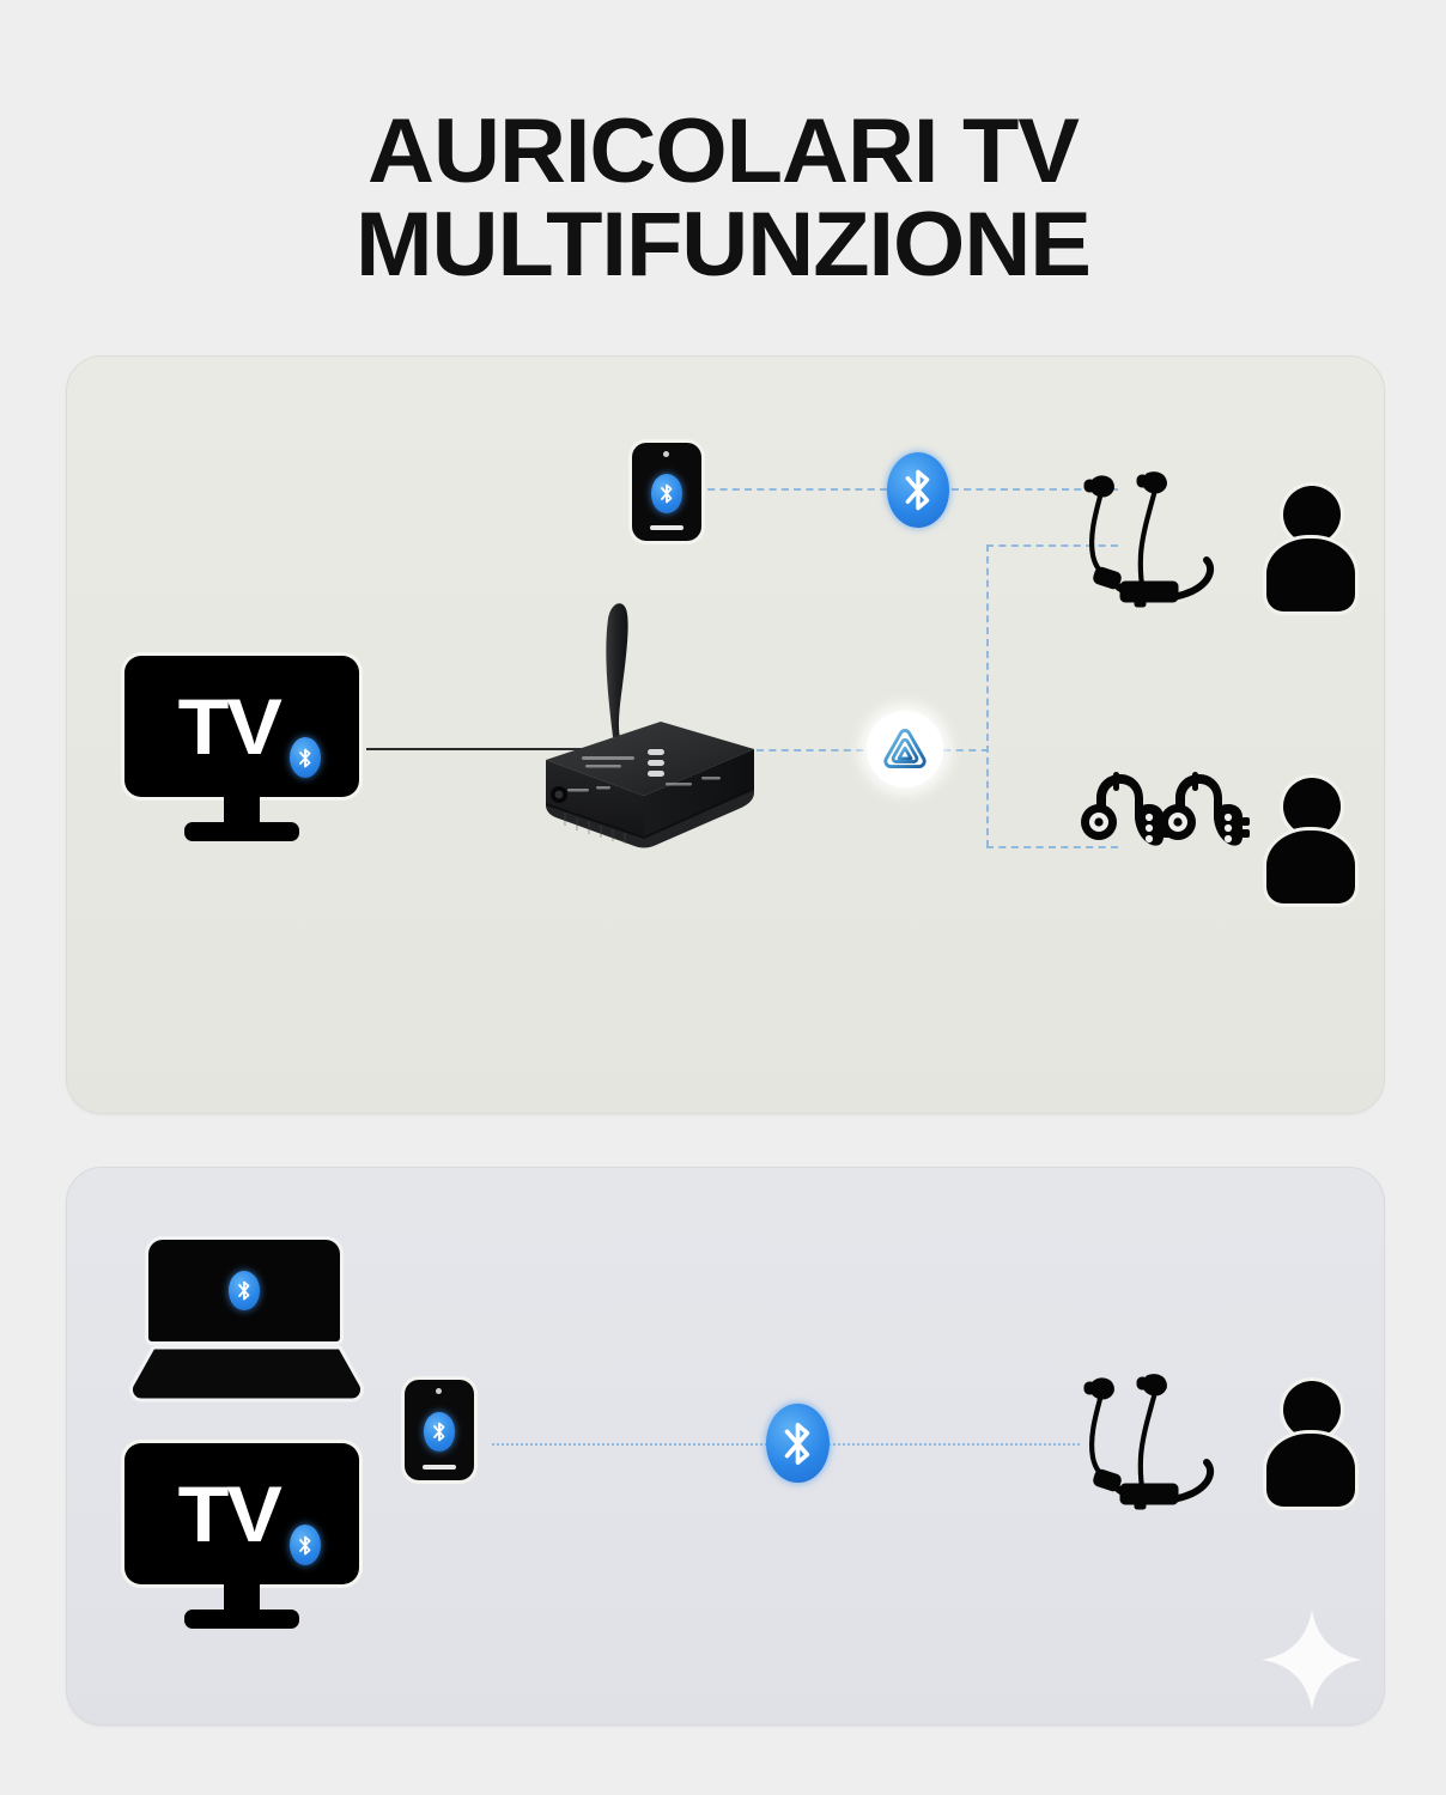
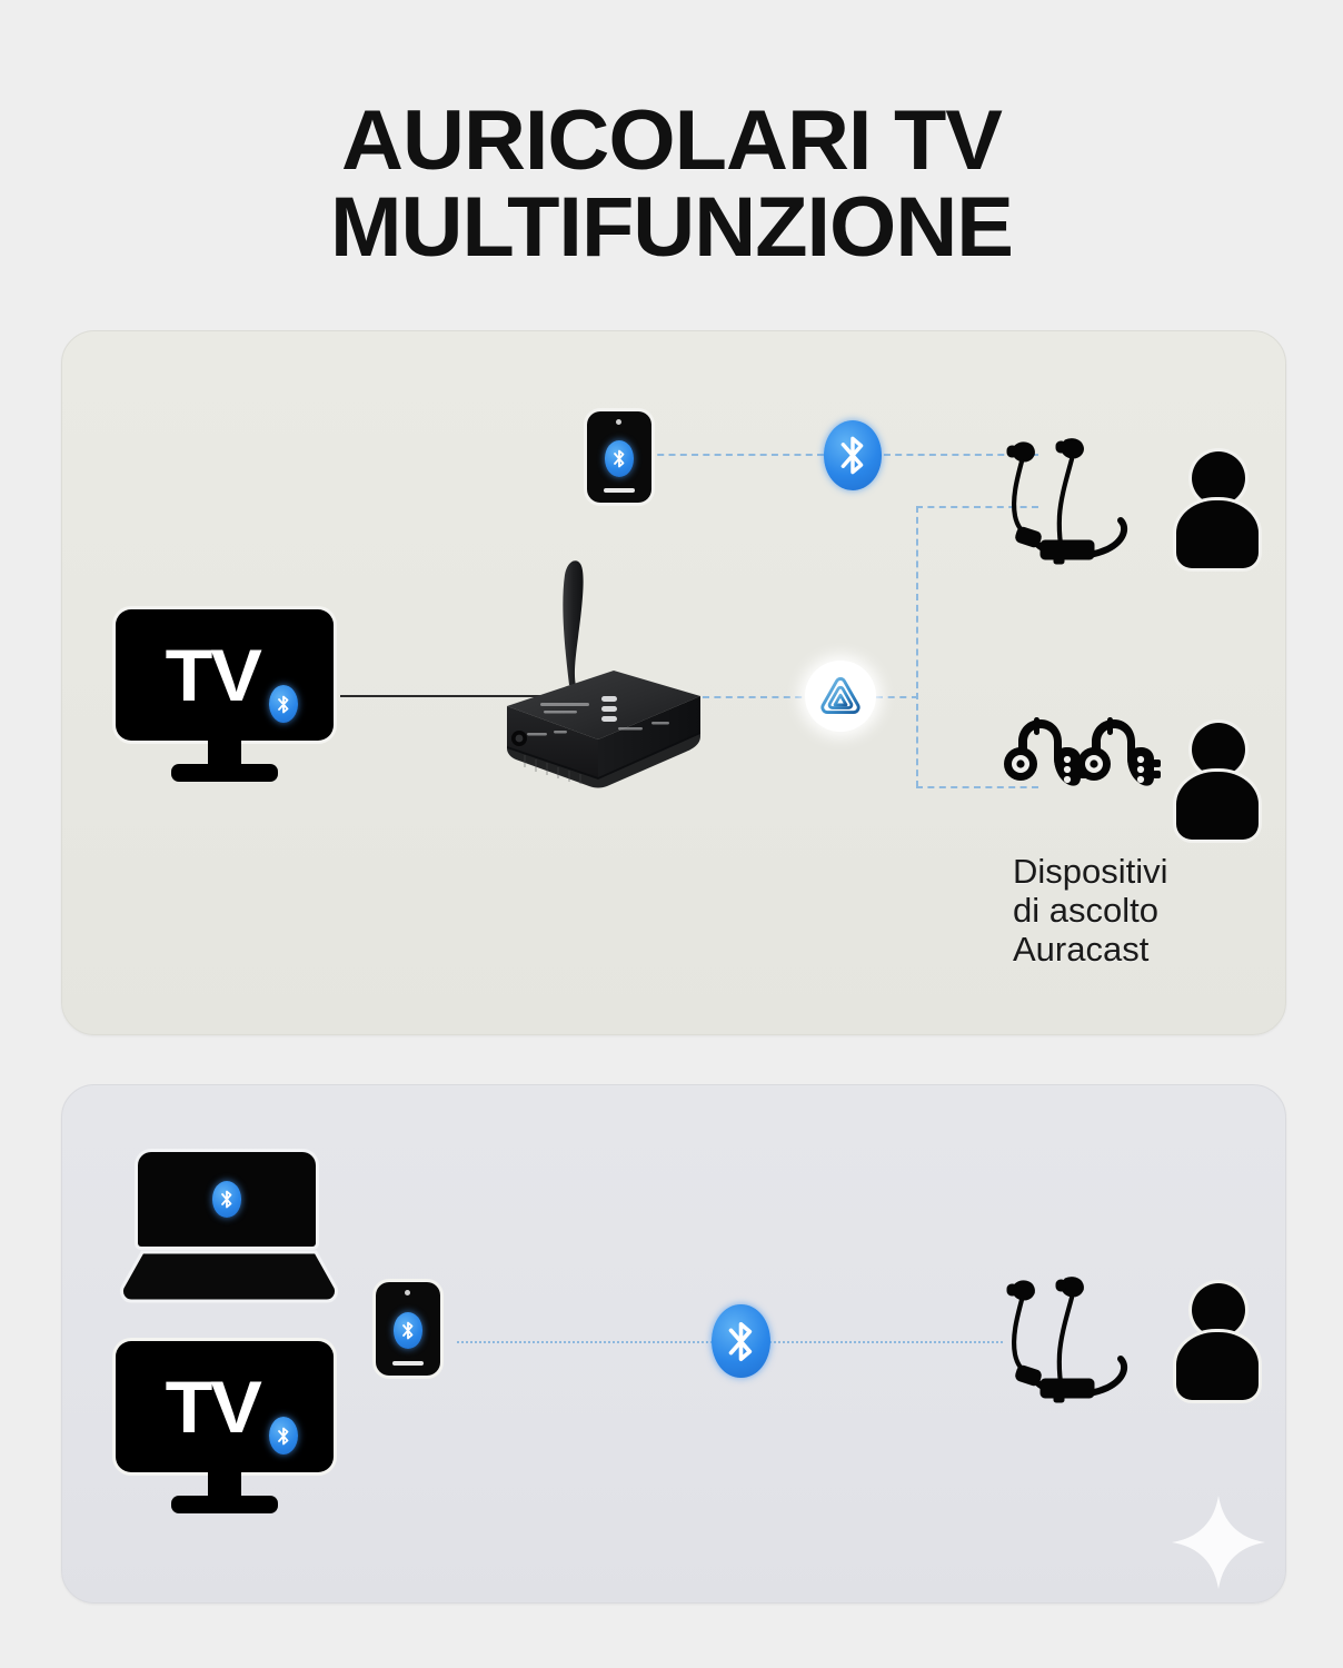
  AURICOLARI TV
  MULTIFUNZIONE
  TV
+ Dispositivi
+ di ascolto
+ Auracast
  TV
